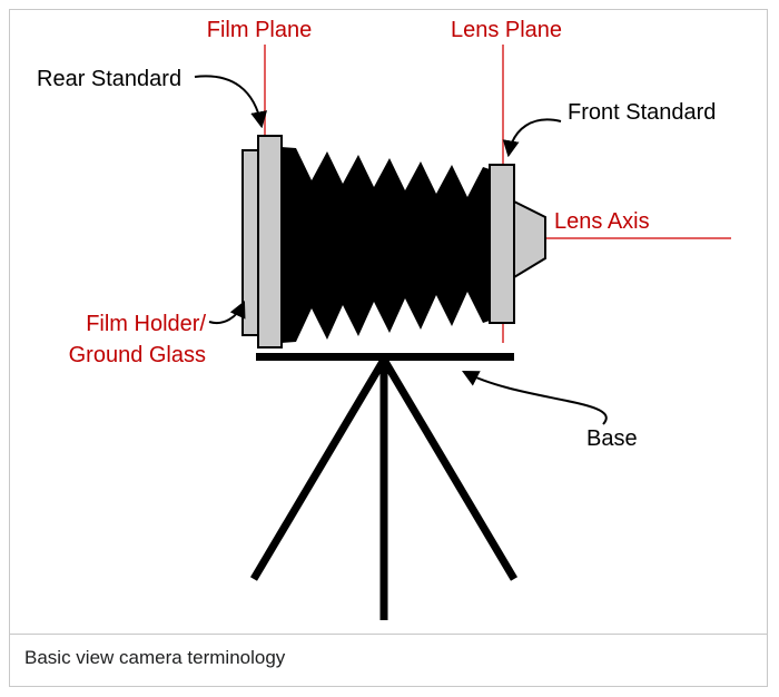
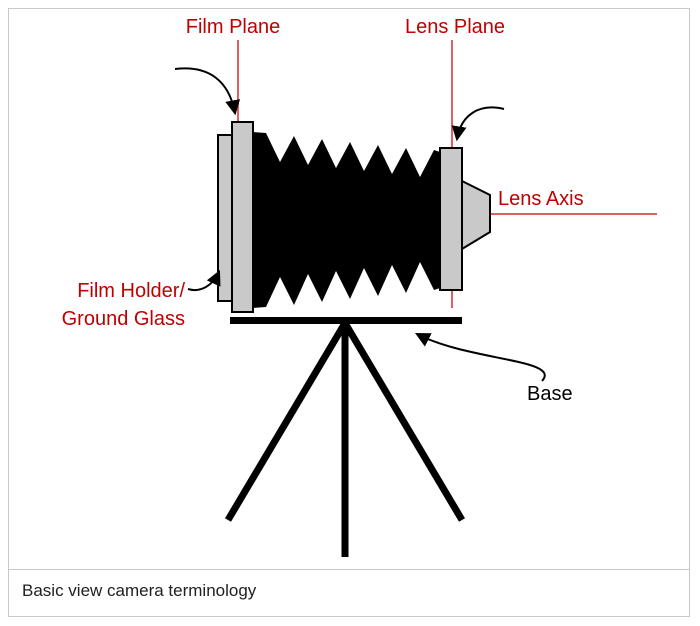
  Film Plane
  Lens Plane
- Rear Standard
- Front Standard
  Lens Axis
  Film Holder/
  Ground Glass
  Base
  Basic view camera terminology
